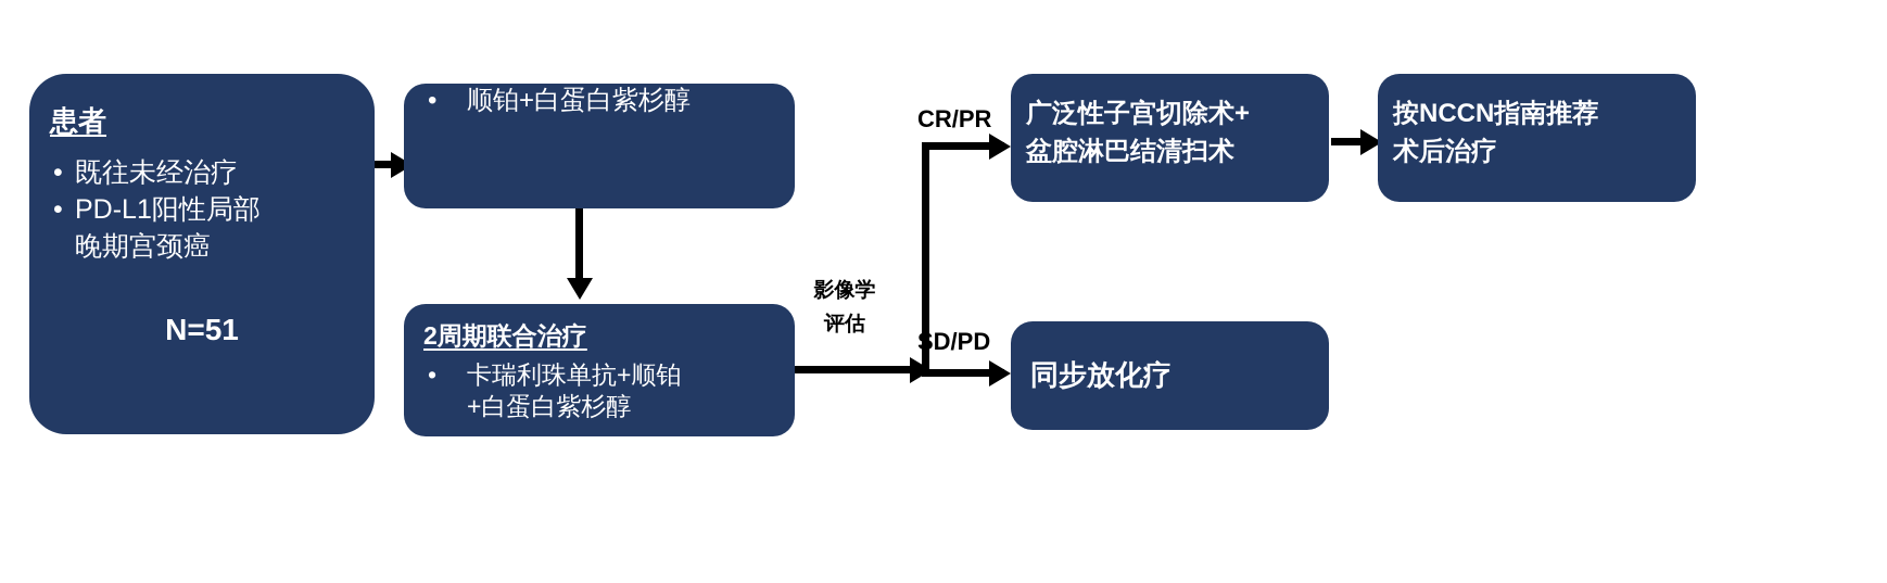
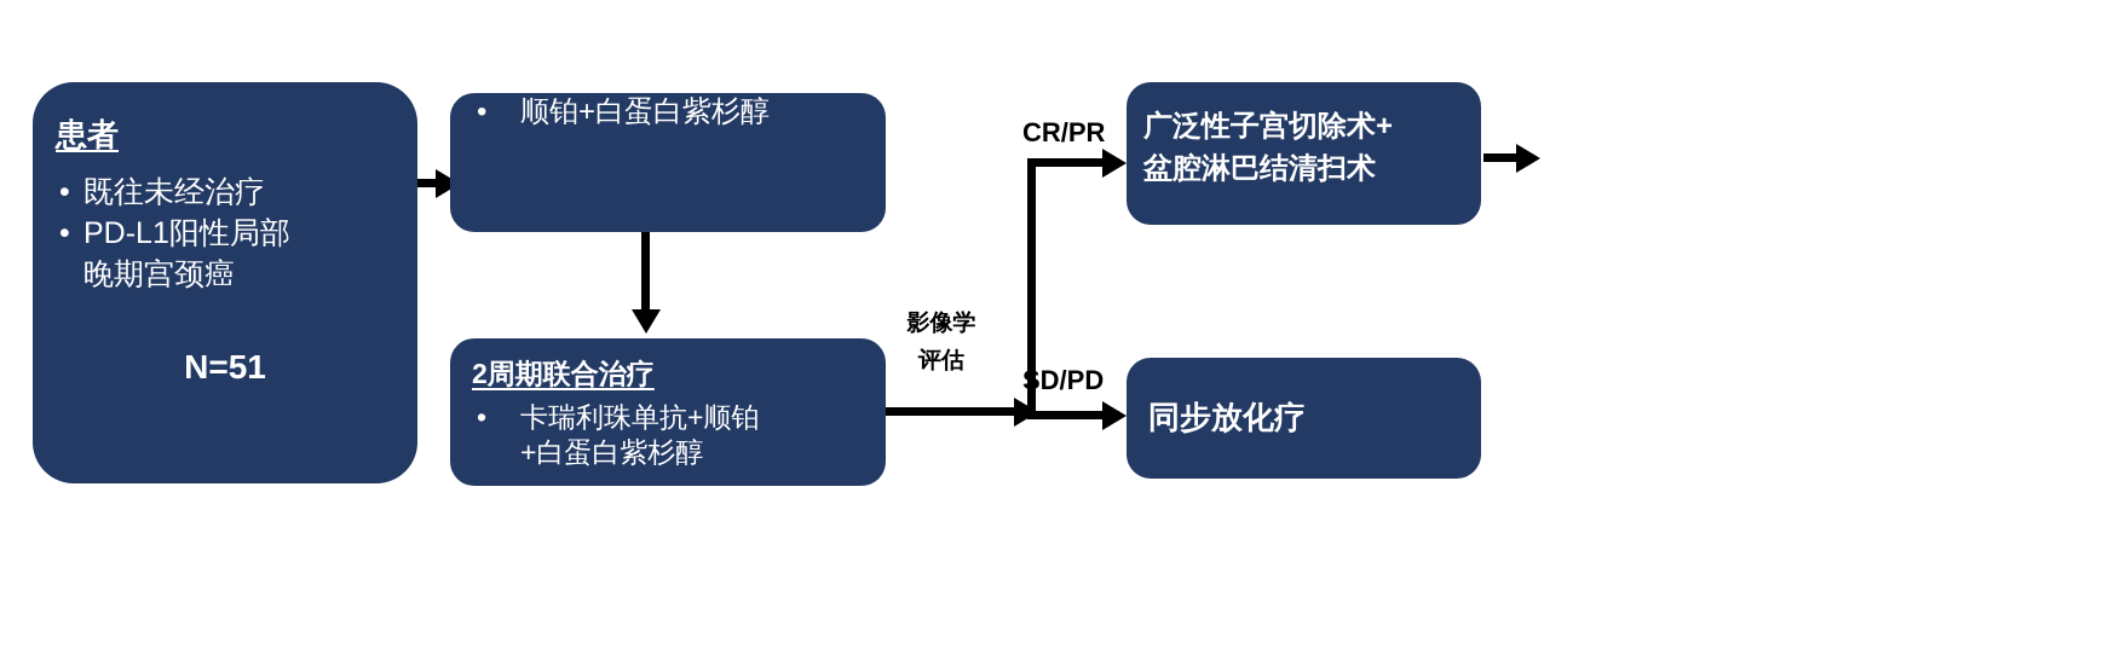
  影像学
  评估
  CR/PR
  SD/PD
  患者
  既往未经治疗
  PD-L1阳性局部
  晚期宫颈癌
  N=51
  顺铂+白蛋白紫杉醇
  2周期联合治疗
  卡瑞利珠单抗+顺铂
  +白蛋白紫杉醇
  广泛性子宫切除术+
  盆腔淋巴结清扫术
- 按NCCN指南推荐
- 术后治疗
  同步放化疗
